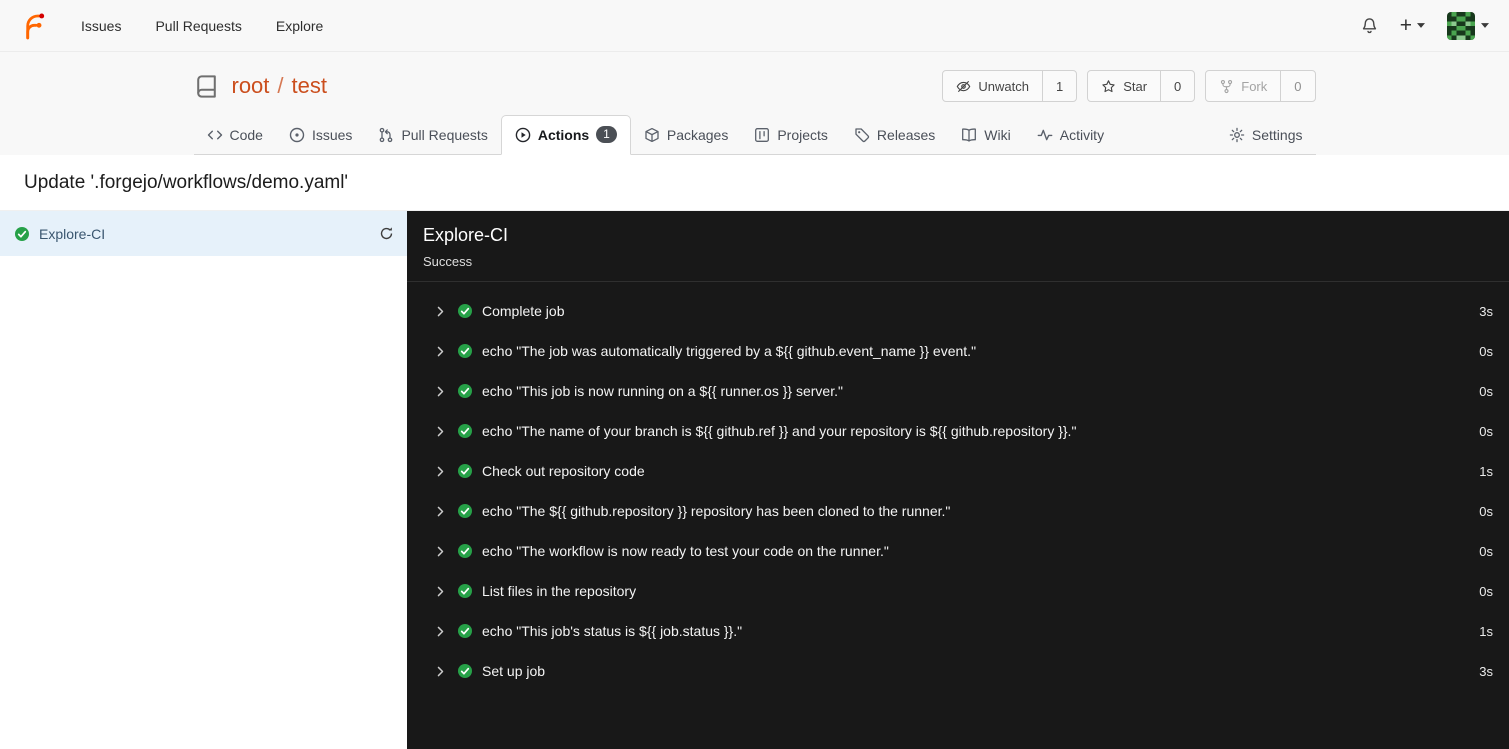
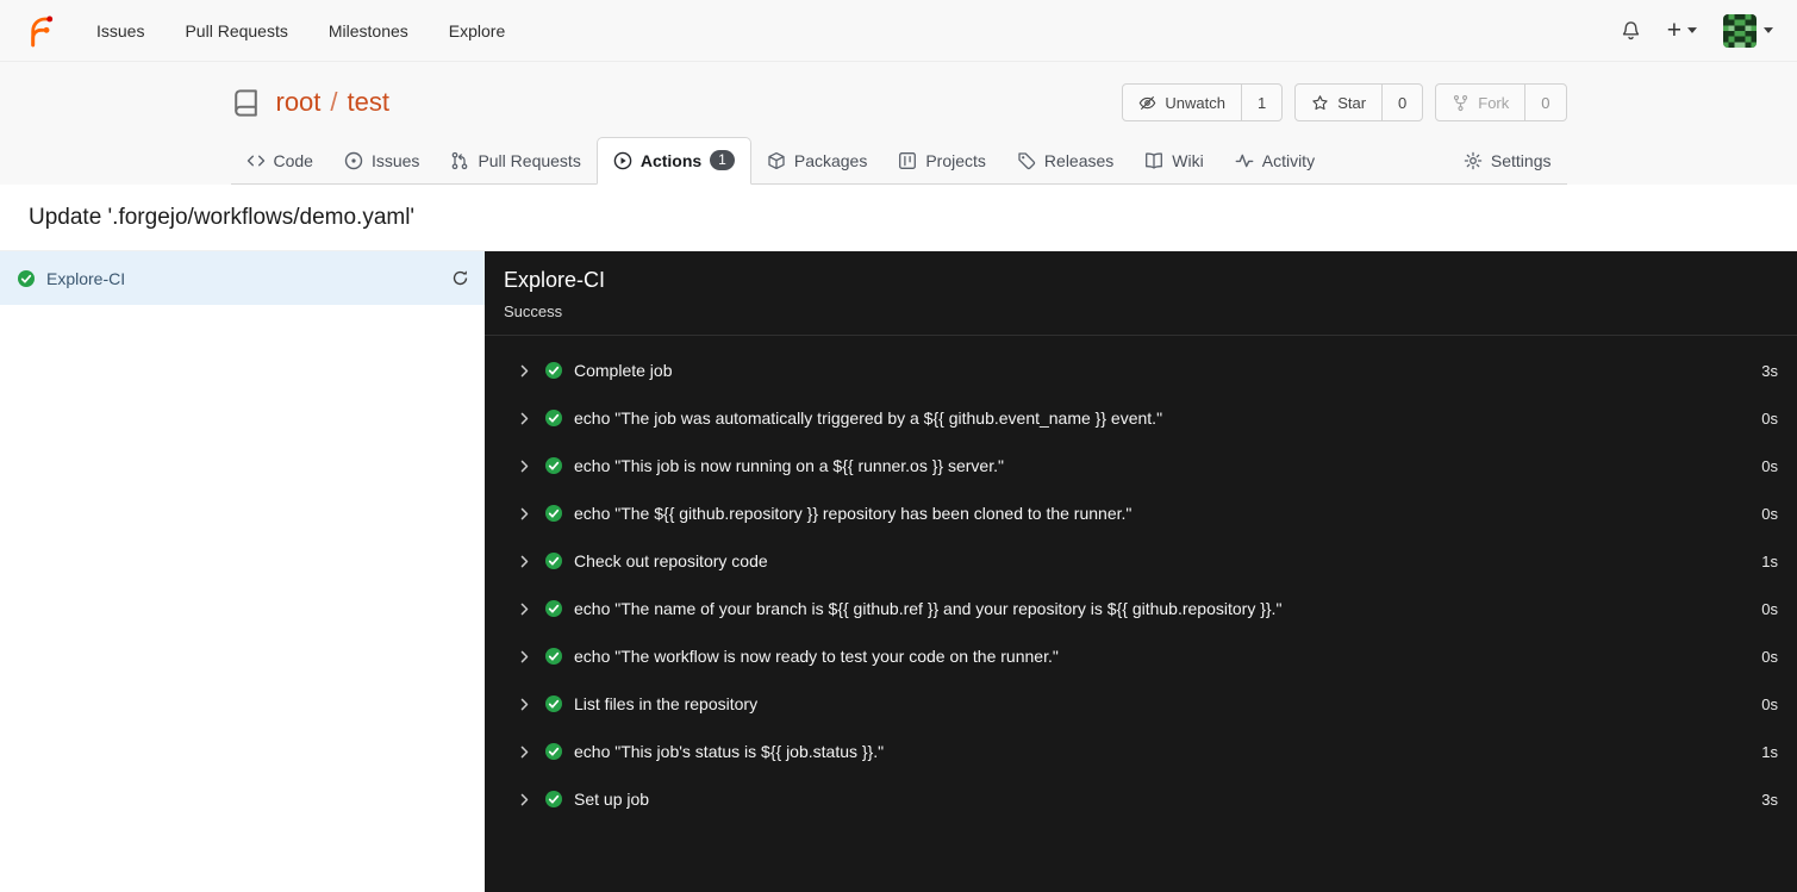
  Issues
  Pull Requests
+ Milestones
  Explore
  +
  root
  /
  test
  Unwatch
  1
  Star
  0
  Fork
  0
  Code
  Issues
  Pull Requests
  Actions
  1
  Packages
  Projects
  Releases
  Wiki
  Activity
  Settings
  Update '.forgejo/workflows/demo.yaml'
  Explore-CI
  Explore-CI
  Success
  Complete job
  3s
  echo "The job was automatically triggered by a ${{ github.event_name }} event."
  0s
  echo "This job is now running on a ${{ runner.os }} server."
  0s
- echo "The name of your branch is ${{ github.ref }} and your repository is ${{ github.repository }}."
+ echo "The ${{ github.repository }} repository has been cloned to the runner."
  0s
  Check out repository code
  1s
- echo "The ${{ github.repository }} repository has been cloned to the runner."
+ echo "The name of your branch is ${{ github.ref }} and your repository is ${{ github.repository }}."
  0s
  echo "The workflow is now ready to test your code on the runner."
  0s
  List files in the repository
  0s
  echo "This job's status is ${{ job.status }}."
  1s
  Set up job
  3s
